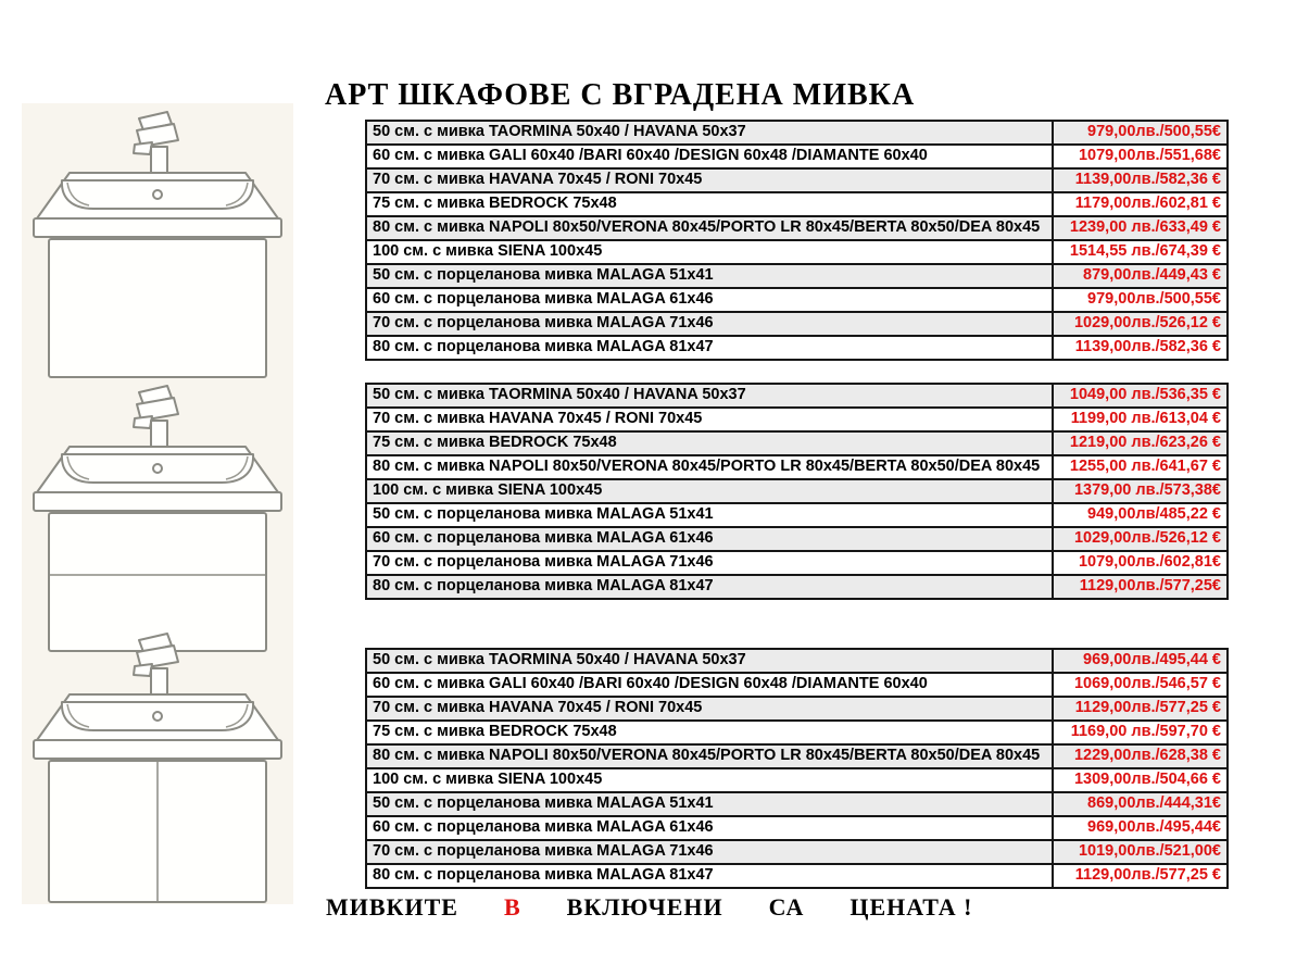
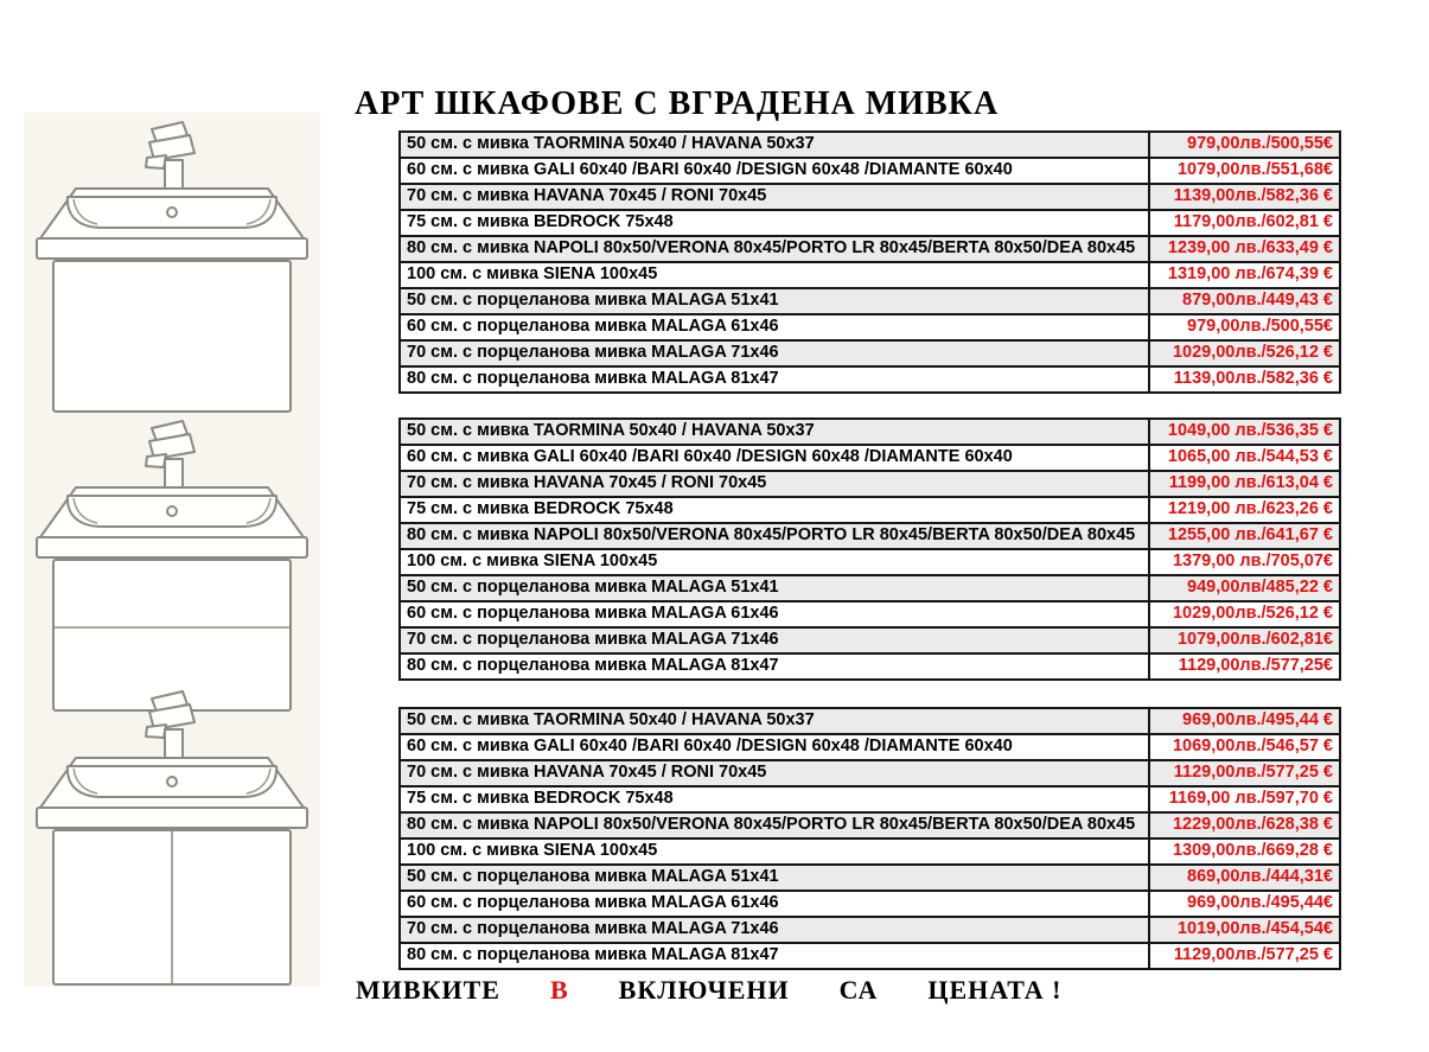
  АРТ ШКАФОВЕ С ВГРАДЕНА МИВКА
  50 см. с мивка TAORMINA 50x40 / HAVANA 50x37	979,00лв./500,55€
  60 см. с мивка GALI 60x40 /BARI 60x40 /DESIGN 60x48 /DIAMANTE 60x40	1079,00лв./551,68€
  70 см. с мивка HAVANA 70x45 / RONI 70x45	1139,00лв./582,36 €
  75 см. с мивка BEDROCK 75x48	1179,00лв./602,81 €
  80 см. с мивка NAPOLI 80x50/VERONA 80x45/PORTO LR 80x45/BERTA 80x50/DEA 80x45	1239,00 лв./633,49 €
- 100 см. с мивка SIENA 100x45	1514,55 лв./674,39 €
+ 100 см. с мивка SIENA 100x45	1319,00 лв./674,39 €
  50 см. с порцеланова мивка MALAGA 51x41	879,00лв./449,43 €
  60 см. с порцеланова мивка MALAGA 61x46	979,00лв./500,55€
  70 см. с порцеланова мивка MALAGA 71x46	1029,00лв./526,12 €
  80 см. с порцеланова мивка MALAGA 81x47	1139,00лв./582,36 €
  50 см. с мивка TAORMINA 50x40 / HAVANA 50x37	1049,00 лв./536,35 €
+ 60 см. с мивка GALI 60x40 /BARI 60x40 /DESIGN 60x48 /DIAMANTE 60x40	1065,00 лв./544,53 €
  70 см. с мивка HAVANA 70x45 / RONI 70x45	1199,00 лв./613,04 €
  75 см. с мивка BEDROCK 75x48	1219,00 лв./623,26 €
  80 см. с мивка NAPOLI 80x50/VERONA 80x45/PORTO LR 80x45/BERTA 80x50/DEA 80x45	1255,00 лв./641,67 €
- 100 см. с мивка SIENA 100x45	1379,00 лв./573,38€
+ 100 см. с мивка SIENA 100x45	1379,00 лв./705,07€
  50 см. с порцеланова мивка MALAGA 51x41	949,00лв/485,22 €
  60 см. с порцеланова мивка MALAGA 61x46	1029,00лв./526,12 €
  70 см. с порцеланова мивка MALAGA 71x46	1079,00лв./602,81€
  80 см. с порцеланова мивка MALAGA 81x47	1129,00лв./577,25€
  50 см. с мивка TAORMINA 50x40 / HAVANA 50x37	969,00лв./495,44 €
  60 см. с мивка GALI 60x40 /BARI 60x40 /DESIGN 60x48 /DIAMANTE 60x40	1069,00лв./546,57 €
  70 см. с мивка HAVANA 70x45 / RONI 70x45	1129,00лв./577,25 €
  75 см. с мивка BEDROCK 75x48	1169,00 лв./597,70 €
  80 см. с мивка NAPOLI 80x50/VERONA 80x45/PORTO LR 80x45/BERTA 80x50/DEA 80x45	1229,00лв./628,38 €
- 100 см. с мивка SIENA 100x45	1309,00лв./504,66 €
+ 100 см. с мивка SIENA 100x45	1309,00лв./669,28 €
  50 см. с порцеланова мивка MALAGA 51x41	869,00лв./444,31€
  60 см. с порцеланова мивка MALAGA 61x46	969,00лв./495,44€
- 70 см. с порцеланова мивка MALAGA 71x46	1019,00лв./521,00€
+ 70 см. с порцеланова мивка MALAGA 71x46	1019,00лв./454,54€
  80 см. с порцеланова мивка MALAGA 81x47	1129,00лв./577,25 €
  МИВКИТЕ
  В
  ВКЛЮЧЕНИ
  СА
  ЦЕНАТА !
